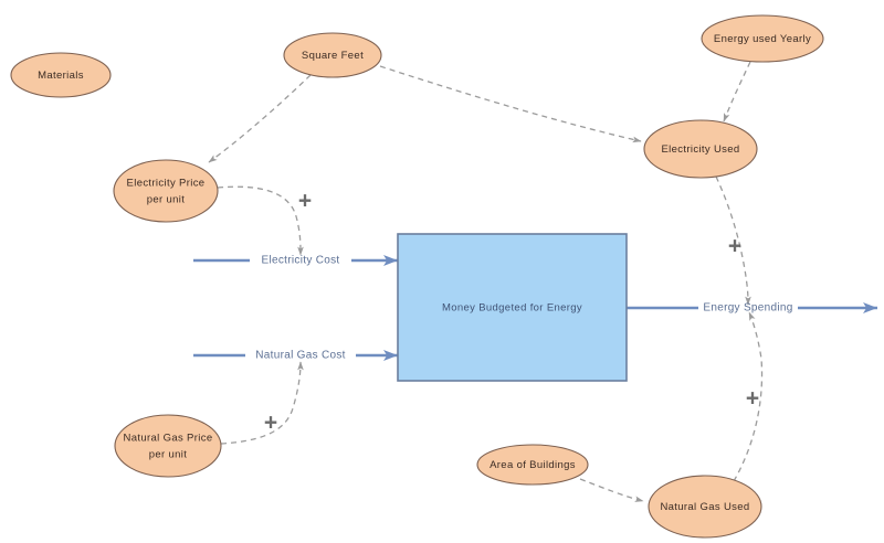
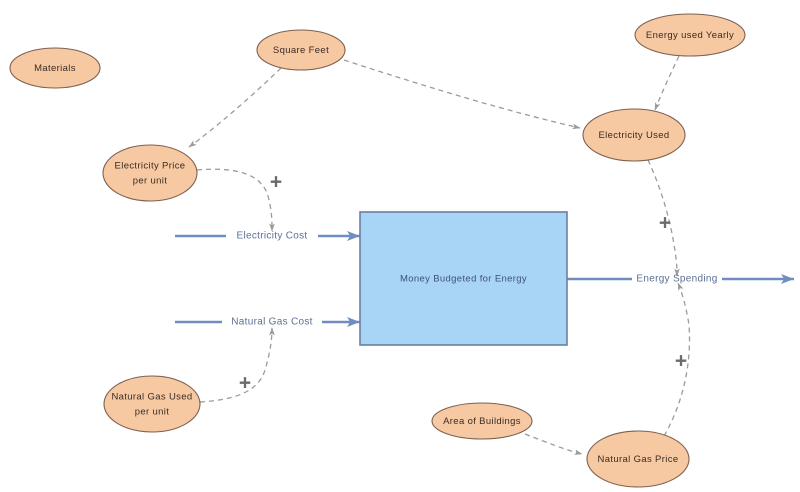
  Electricity Cost
  Natural Gas Cost
  Energy Spending
  Money Budgeted for Energy
  Materials
  Square Feet
  Energy used Yearly
  Electricity Price
  per unit
  Electricity Used
- Natural Gas Price
+ Natural Gas Used
  per unit
  Area of Buildings
- Natural Gas Used
+ Natural Gas Price
  +
  +
  +
  +
